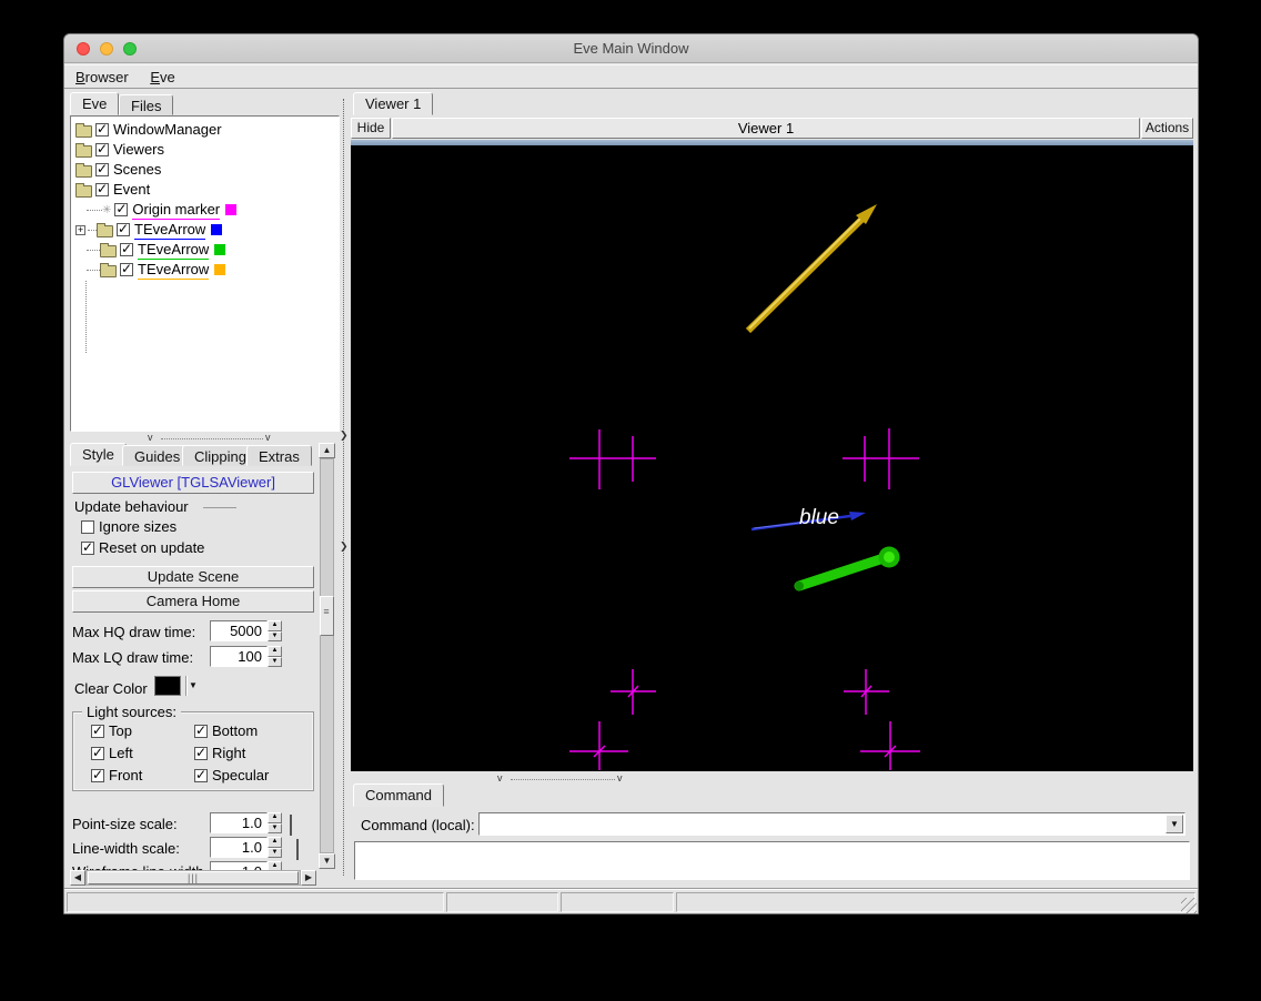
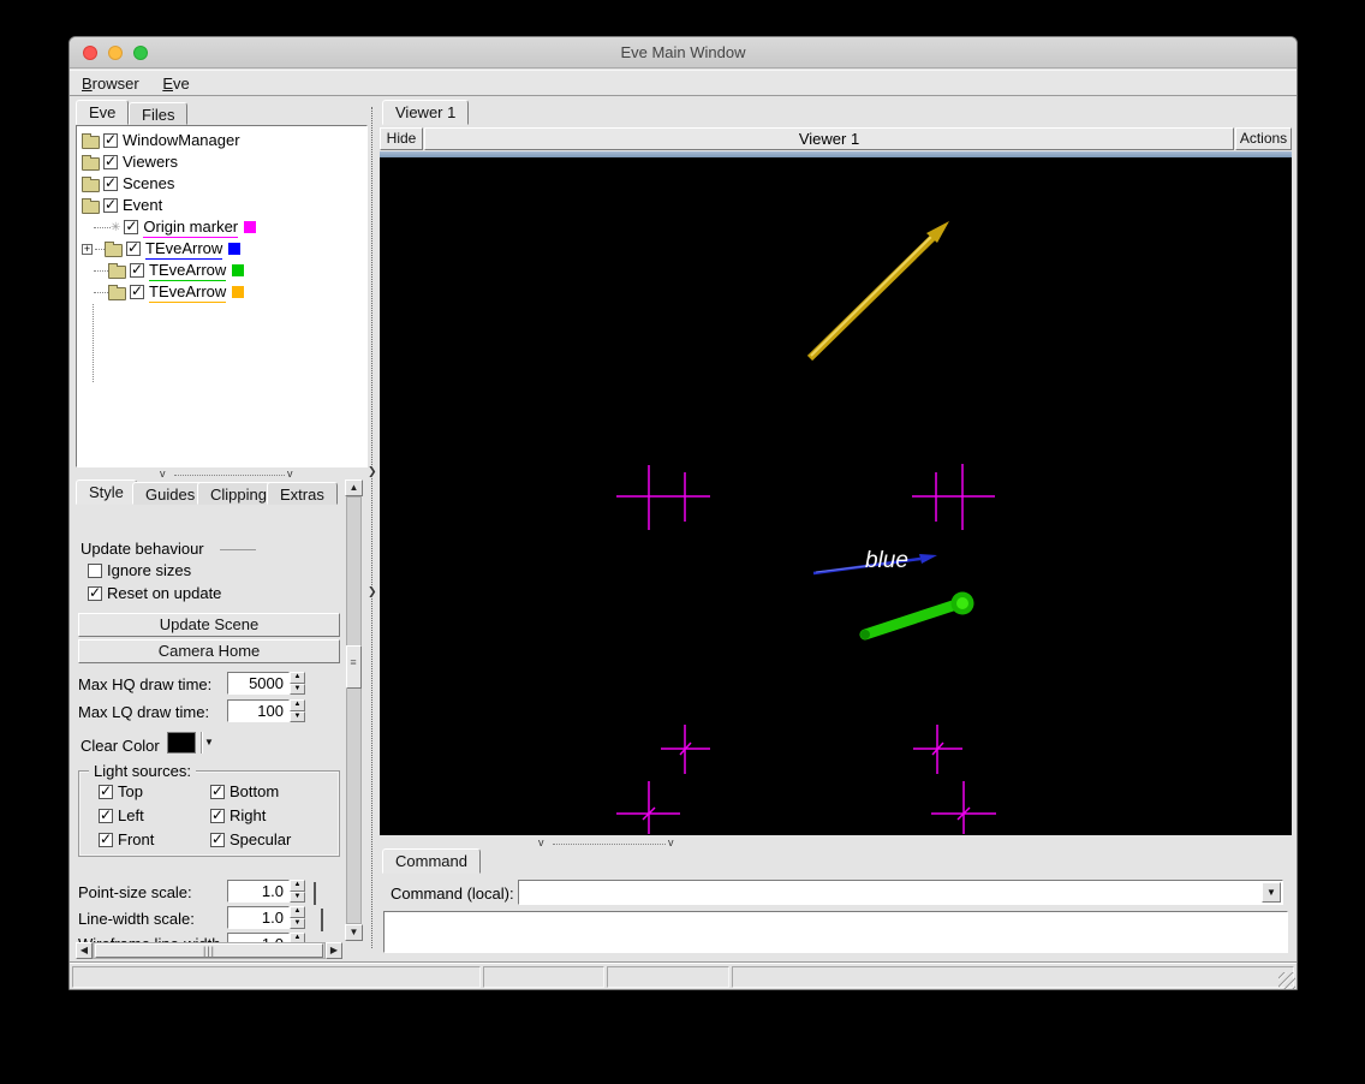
  Eve Main Window
  Browser Eve
  Eve
  Files
  WindowManager
  Viewers
  Scenes
  Event
  ✳
  Origin marker
  +
  TEveArrow
  TEveArrow
  TEveArrow
  v
  v
  Style
  Guides
  Clipping
  Extras
- GLViewer [TGLSAViewer]
  Update behaviour
  Ignore sizes
  Reset on update
  Update Scene
  Camera Home
  Max HQ draw time:
  5000
  Max LQ draw time:
  100
  Clear Color
  ▼
  Light sources:
  Top
  Bottom
  Left
  Right
  Front
  Specular
  Point-size scale:
  1.0
  Line-width scale:
  1.0
  ▲
  ≡
  ▼
  ◀
  |||
  ▶
  ❯
  ❯
  Viewer 1
  Hide
  Viewer 1
  Actions
  blue
  v
  v
  Command
  Command (local):
  ▼
